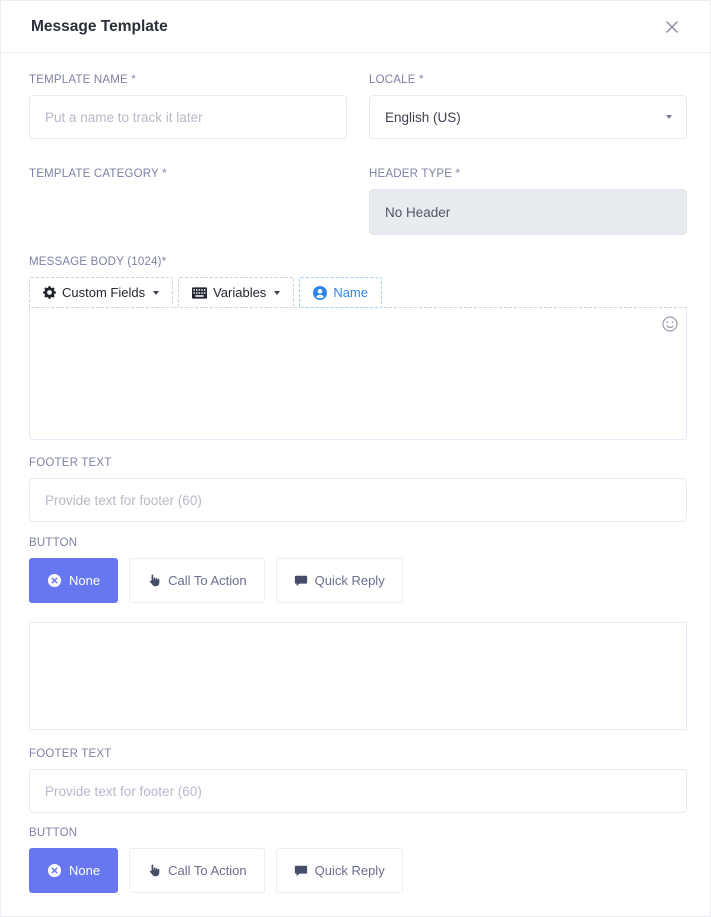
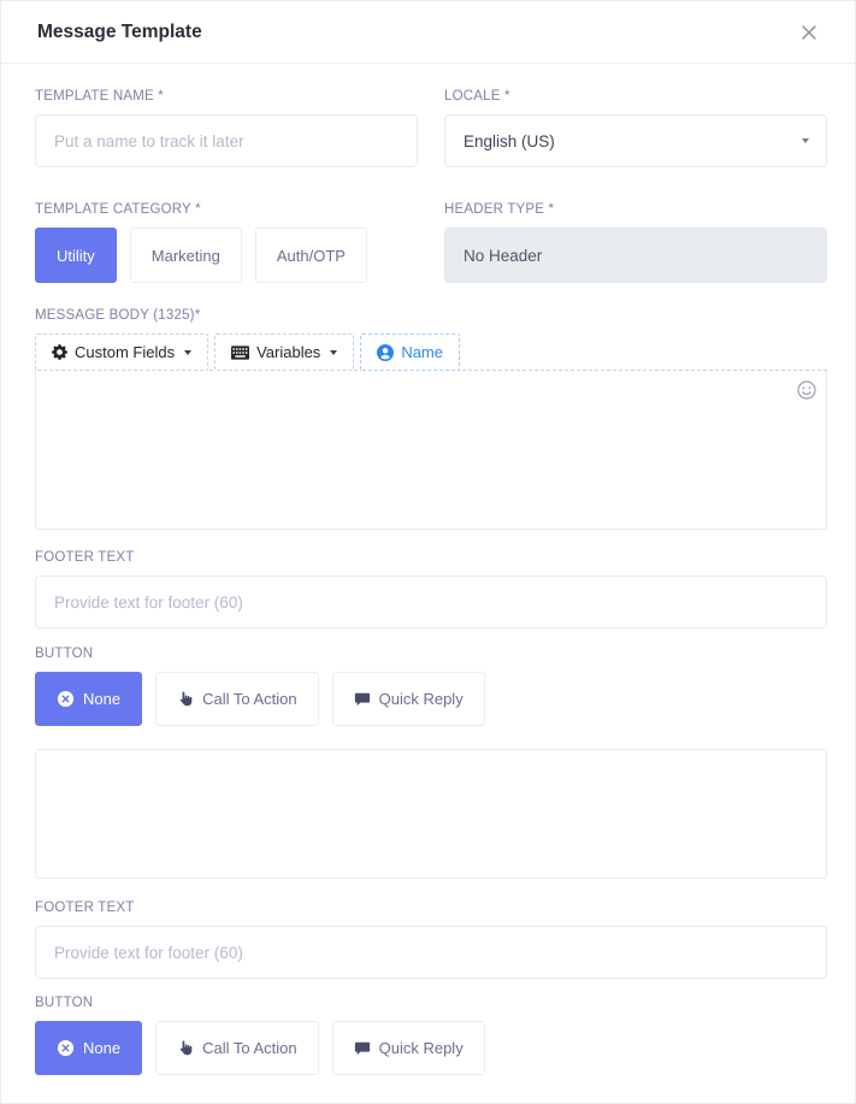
  Message Template
  TEMPLATE NAME *
  Put a name to track it later
  LOCALE *
  English (US)
  TEMPLATE CATEGORY *
+ Utility
+ Marketing
+ Auth/OTP
  HEADER TYPE *
  No Header
- MESSAGE BODY (1024)*
+ MESSAGE BODY (1325)*
  Custom Fields
  Variables
  Name
  FOOTER TEXT
  Provide text for footer (60)
  BUTTON
  None
  Call To Action
  Quick Reply
  FOOTER TEXT
  Provide text for footer (60)
  BUTTON
  None
  Call To Action
  Quick Reply
